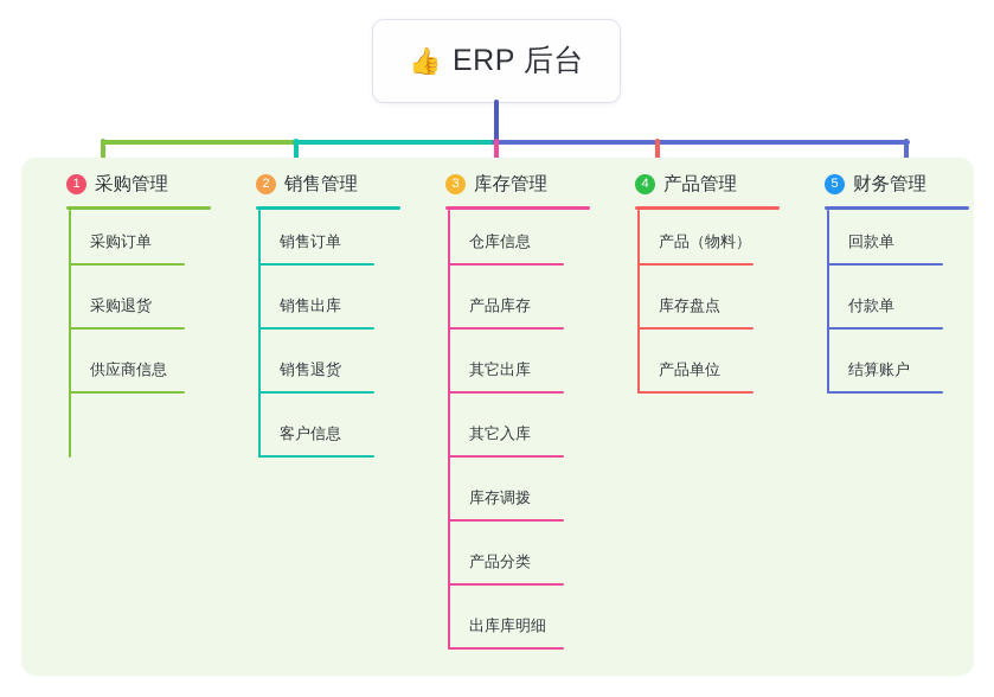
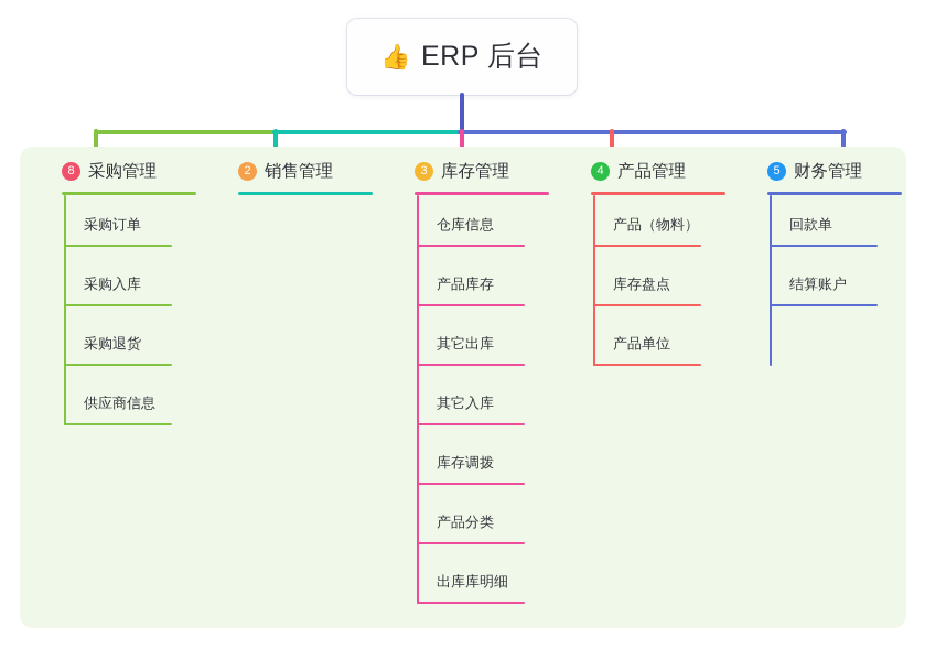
  👍
  ERP 后台
- 1
+ 8
  采购管理
  采购订单
+ 采购入库
  采购退货
  供应商信息
  2
  销售管理
- 销售订单
- 销售出库
- 销售退货
- 客户信息
  3
  库存管理
  仓库信息
  产品库存
  其它出库
  其它入库
  库存调拨
  产品分类
  出库库明细
  4
  产品管理
  产品（物料）
  库存盘点
  产品单位
  5
  财务管理
  回款单
- 付款单
  结算账户
